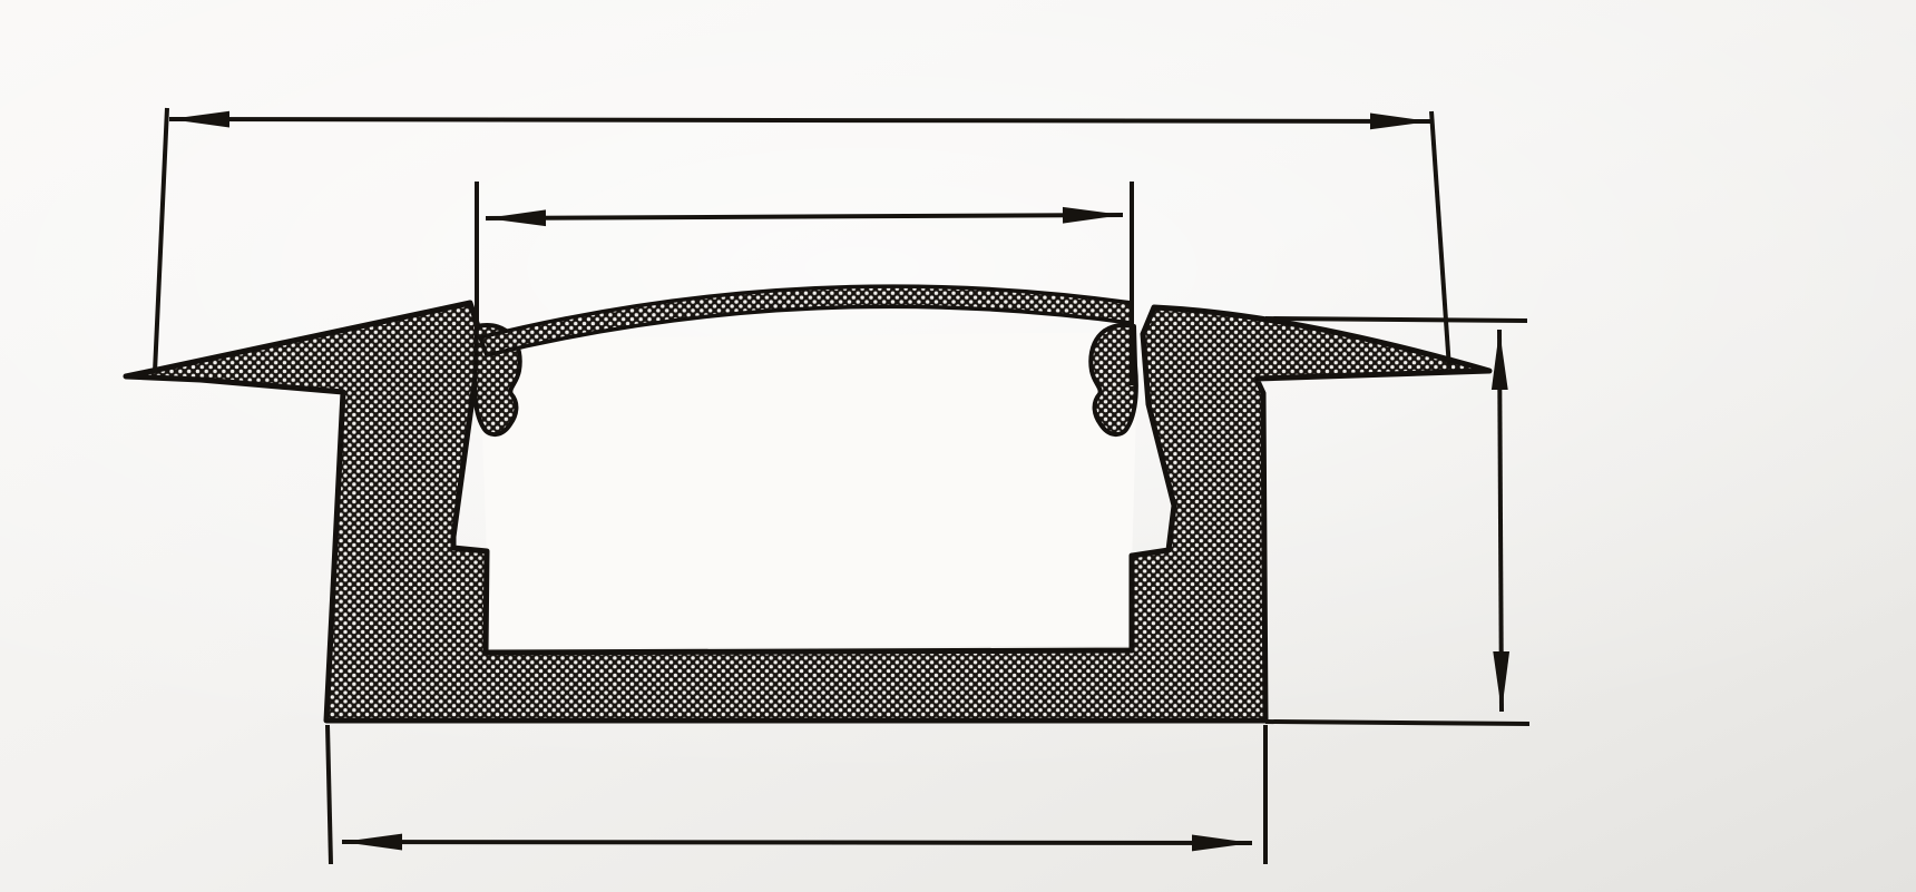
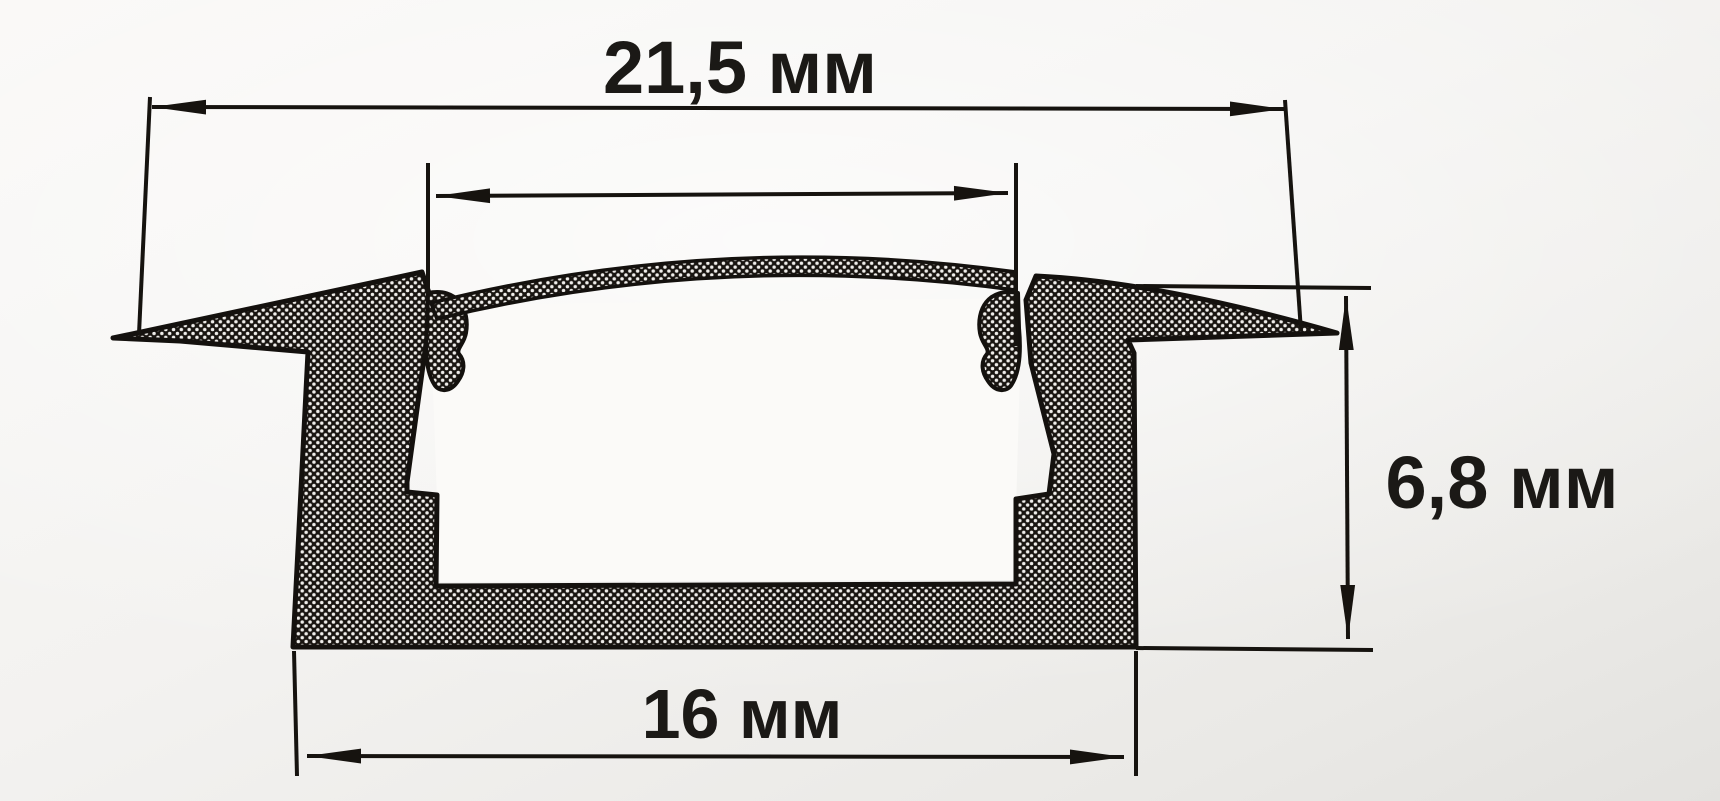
+ 21,5 мм
+ 6,8 мм
+ 16 мм
